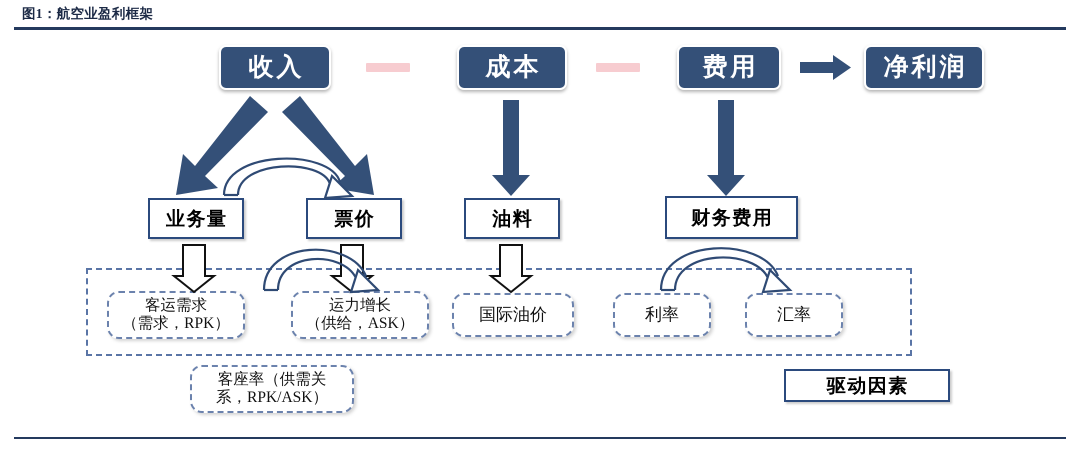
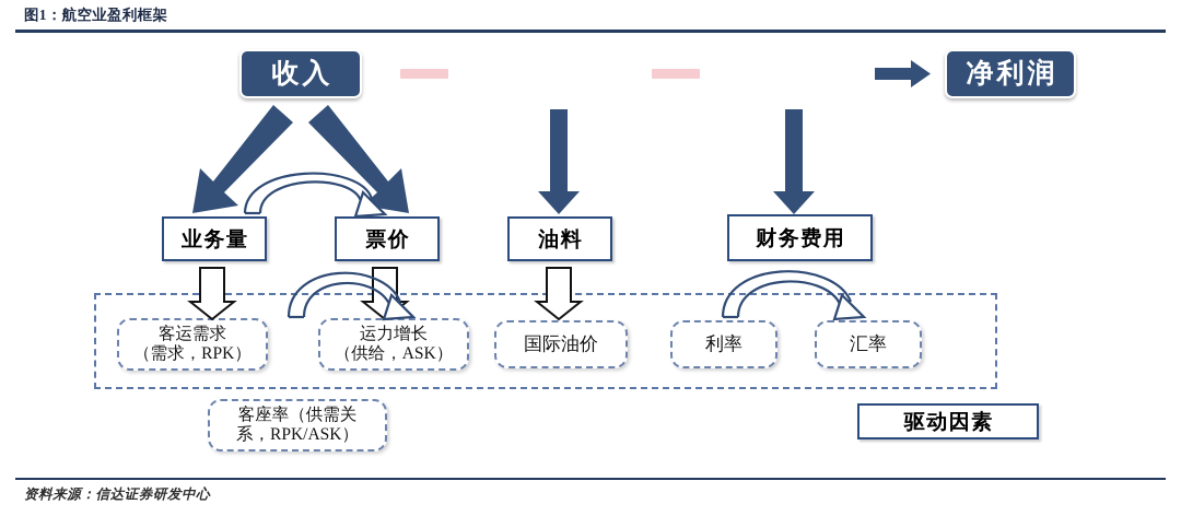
  图1：航空业盈利框架
  收入
- 成本
- 费用
  净利润
  业务量
  票价
  油料
  财务费用
  客运需求
  （需求，RPK）
  运力增长
  （供给，ASK）
  国际油价
  利率
  汇率
  客座率（供需关
  系，RPK/ASK）
  驱动因素
+ 资料来源：信达证券研发中心
